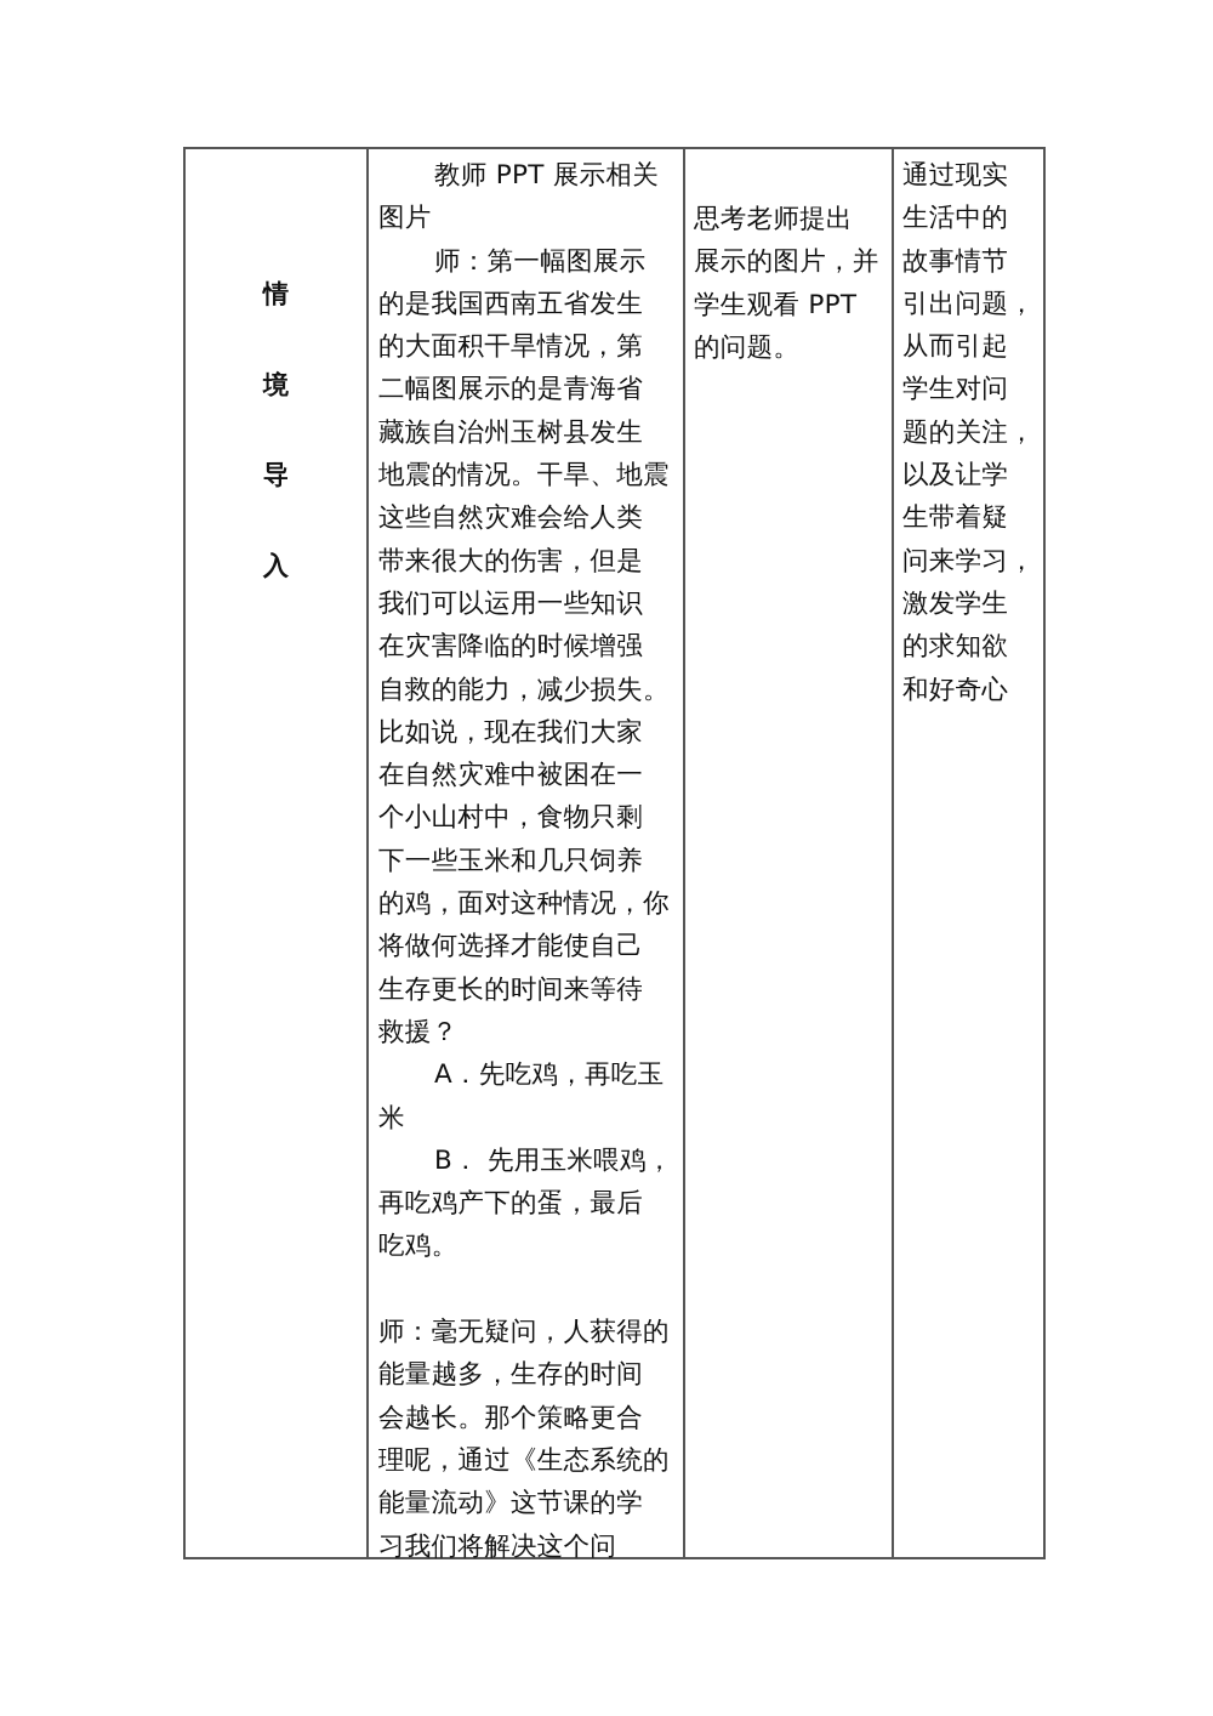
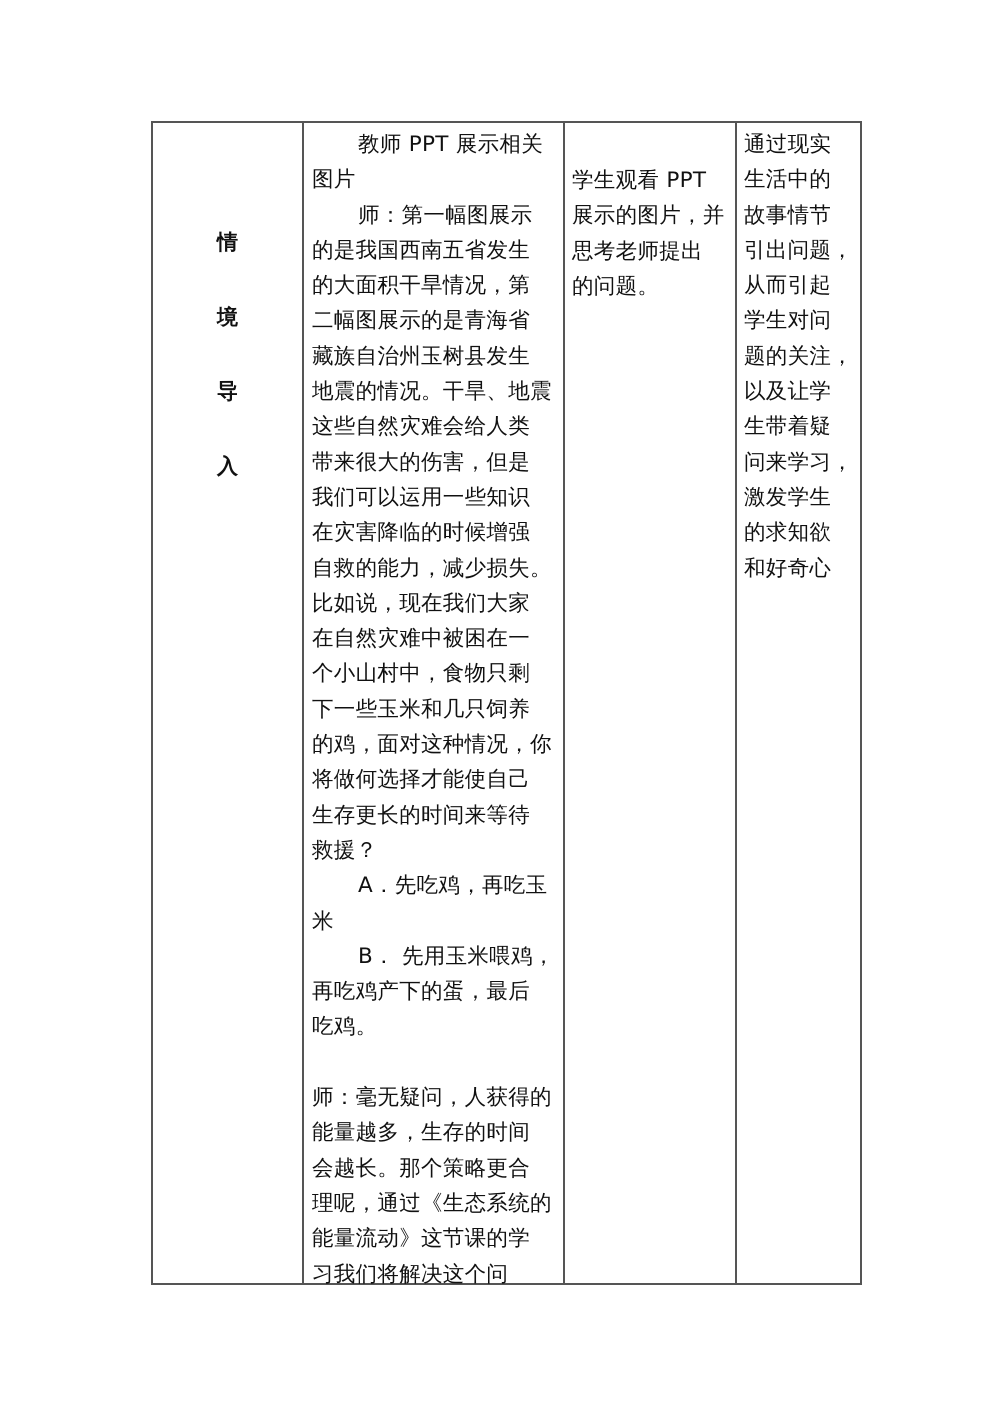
  情
  境
  导
  入
  教师 PPT 展示相关
  图片
  师：第一幅图展示
  的是我国西南五省发生
  的大面积干旱情况，第
  二幅图展示的是青海省
  藏族自治州玉树县发生
  地震的情况。干旱、地震
  这些自然灾难会给人类
  带来很大的伤害，但是
  我们可以运用一些知识
  在灾害降临的时候增强
  自救的能力，减少损失。
  比如说，现在我们大家
  在自然灾难中被困在一
  个小山村中，食物只剩
  下一些玉米和几只饲养
  的鸡，面对这种情况，你
  将做何选择才能使自己
  生存更长的时间来等待
  救援？
  A．先吃鸡，再吃玉
  米
  B． 先用玉米喂鸡，
  再吃鸡产下的蛋，最后
  吃鸡。
  师：毫无疑问，人获得的
  能量越多，生存的时间
  会越长。那个策略更合
  理呢，通过《生态系统的
  能量流动》这节课的学
  习我们将解决这个问
- 思考老师提出
+ 学生观看 PPT
  展示的图片，并
- 学生观看 PPT
+ 思考老师提出
  的问题。
  通过现实
  生活中的
  故事情节
  引出问题，
  从而引起
  学生对问
  题的关注，
  以及让学
  生带着疑
  问来学习，
  激发学生
  的求知欲
  和好奇心
